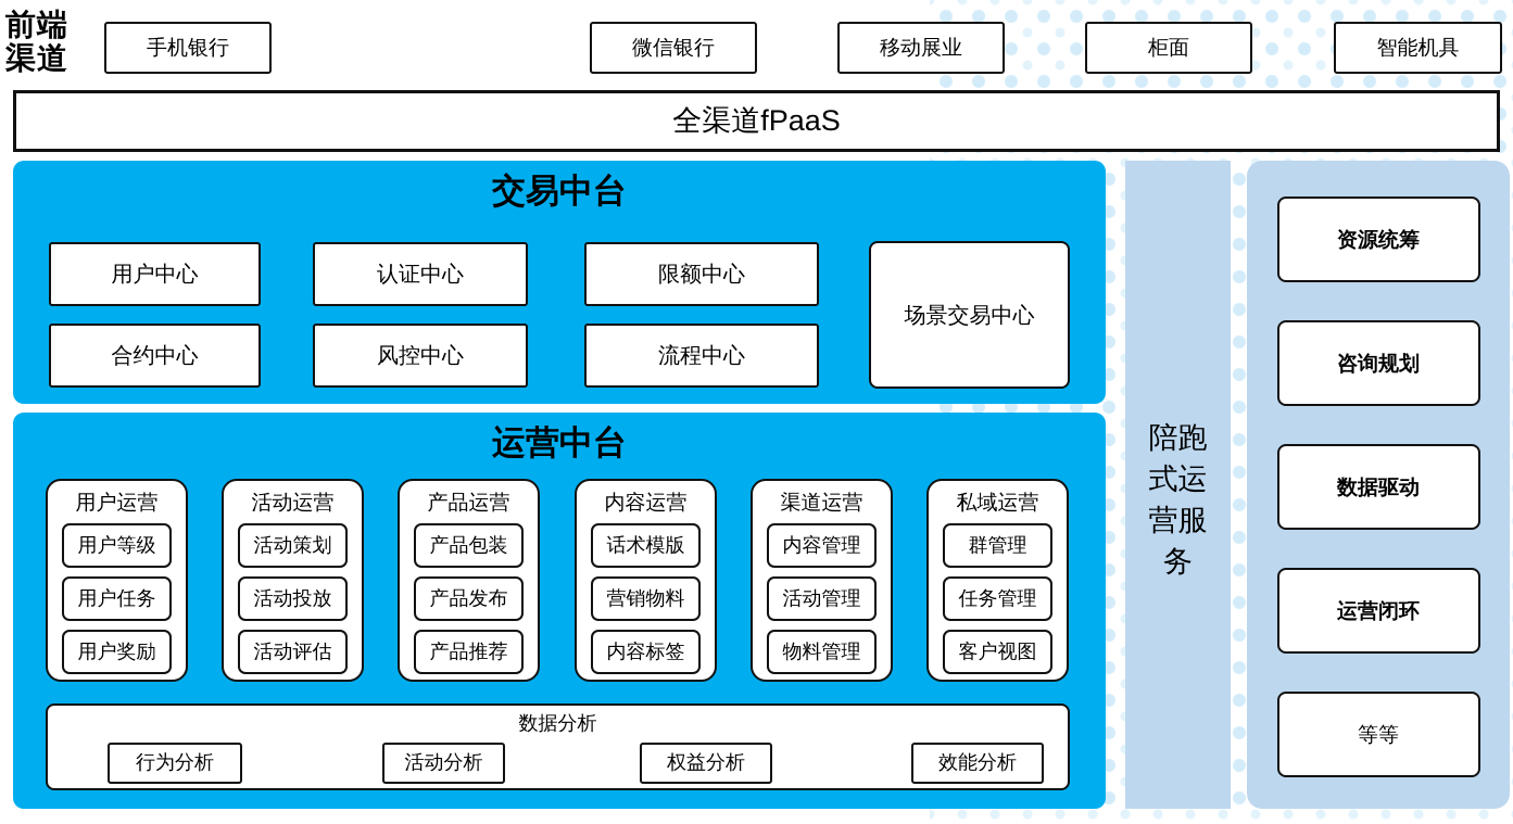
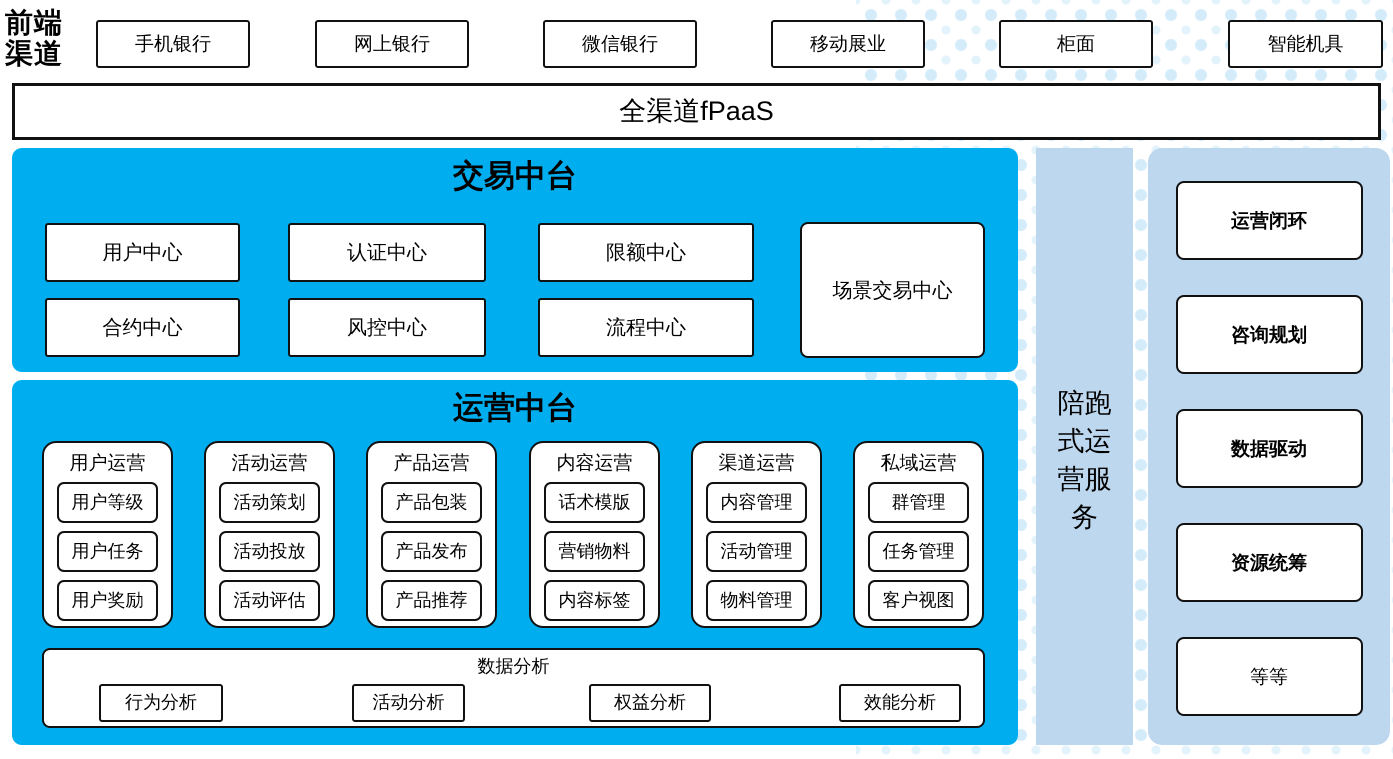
  前端渠道
  手机银行
+ 网上银行
  微信银行
  移动展业
  柜面
  智能机具
  全渠道fPaaS
  交易中台
  用户中心
  认证中心
  限额中心
  合约中心
  风控中心
  流程中心
  场景交易中心
  运营中台
  用户运营
  用户等级
  用户任务
  用户奖励
  活动运营
  活动策划
  活动投放
  活动评估
  产品运营
  产品包装
  产品发布
  产品推荐
  内容运营
  话术模版
  营销物料
  内容标签
  渠道运营
  内容管理
  活动管理
  物料管理
  私域运营
  群管理
  任务管理
  客户视图
  数据分析
  行为分析
  活动分析
  权益分析
  效能分析
  陪跑式运营服务
- 资源统筹
+ 运营闭环
  咨询规划
  数据驱动
- 运营闭环
+ 资源统筹
  等等
